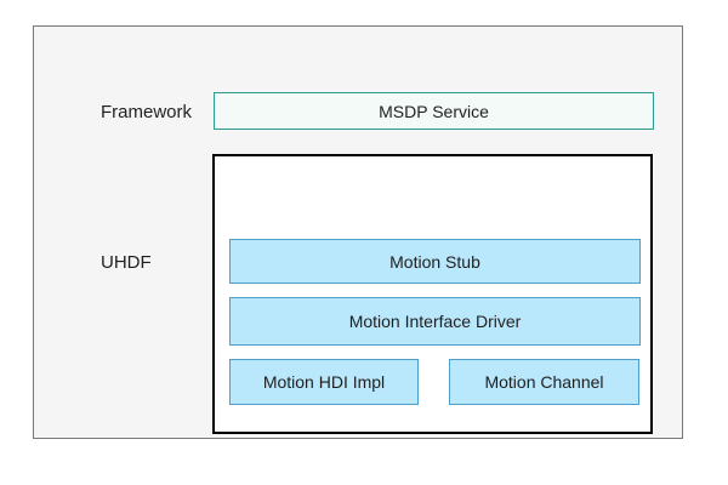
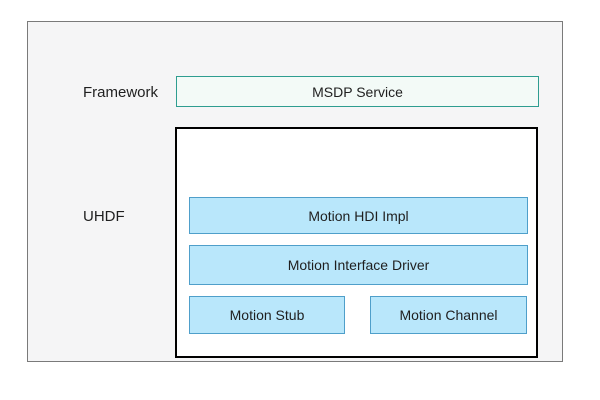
  Framework
  MSDP Service
  UHDF
- Motion Stub
+ Motion HDI Impl
  Motion Interface Driver
- Motion HDI Impl
+ Motion Stub
  Motion Channel
